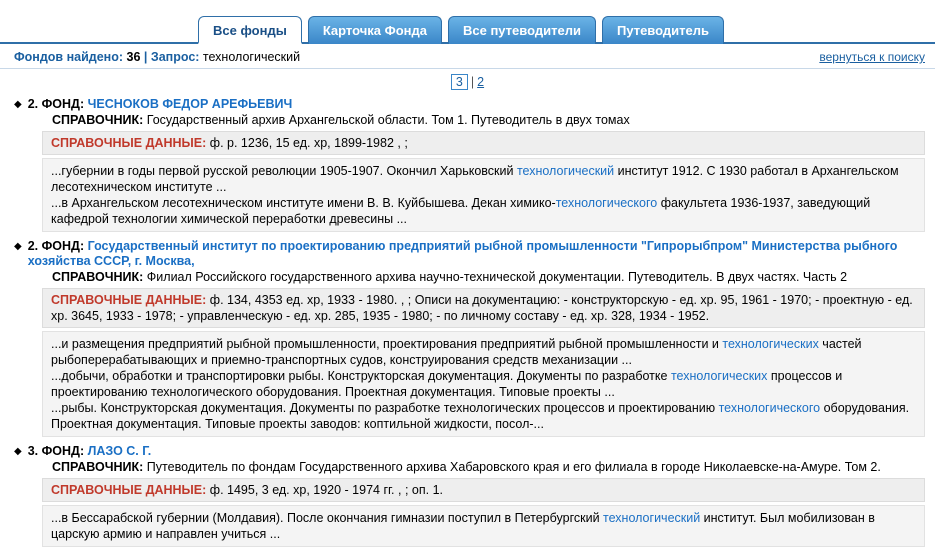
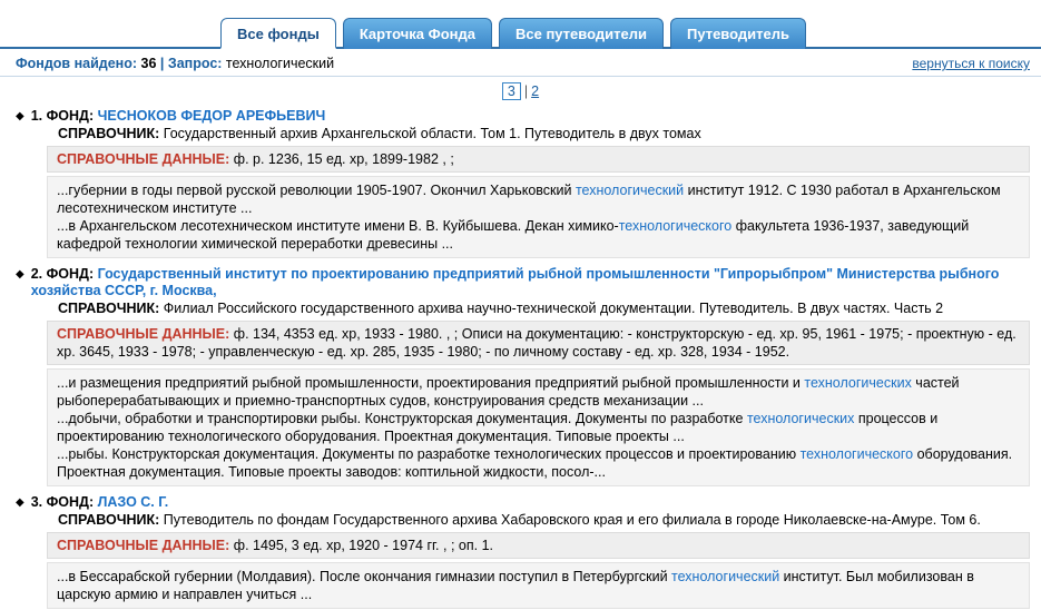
  Все фонды
  Карточка Фонда
  Все путеводители
  Путеводитель
  Фондов найдено: 36 | Запрос: технологический
  вернуться к поиску
  3 | 2
  ◆
- 2. ФОНД: ЧЕСНОКОВ ФЕДОР АРЕФЬЕВИЧ
+ 1. ФОНД: ЧЕСНОКОВ ФЕДОР АРЕФЬЕВИЧ
  СПРАВОЧНИК: Государственный архив Архангельской области. Том 1. Путеводитель в двух томах
  СПРАВОЧНЫЕ ДАННЫЕ: ф. р. 1236, 15 ед. хр, 1899-1982 , ;
  ...губернии в годы первой русской революции 1905-1907. Окончил Харьковский технологический институт 1912. С 1930 работал в Архангельском лесотехническом институте ...
  ...в Архангельском лесотехническом институте имени В. В. Куйбышева. Декан химико-технологического факультета 1936-1937, заведующий кафедрой технологии химической переработки древесины ...
  ◆
  2. ФОНД: Государственный институт по проектированию предприятий рыбной промышленности "Гипрорыбпром" Министерства рыбного хозяйства СССР, г. Москва,
  СПРАВОЧНИК: Филиал Российского государственного архива научно-технической документации. Путеводитель. В двух частях. Часть 2
- СПРАВОЧНЫЕ ДАННЫЕ: ф. 134, 4353 ед. хр, 1933 - 1980. , ; Описи на документацию: - конструкторскую - ед. хр. 95, 1961 - 1970; - проектную - ед. хр. 3645, 1933 - 1978; - управленческую - ед. хр. 285, 1935 - 1980; - по личному составу - ед. хр. 328, 1934 - 1952.
+ СПРАВОЧНЫЕ ДАННЫЕ: ф. 134, 4353 ед. хр, 1933 - 1980. , ; Описи на документацию: - конструкторскую - ед. хр. 95, 1961 - 1975; - проектную - ед. хр. 3645, 1933 - 1978; - управленческую - ед. хр. 285, 1935 - 1980; - по личному составу - ед. хр. 328, 1934 - 1952.
  ...и размещения предприятий рыбной промышленности, проектирования предприятий рыбной промышленности и технологических частей рыбоперерабатывающих и приемно-транспортных судов, конструирования средств механизации ...
  ...добычи, обработки и транспортировки рыбы. Конструкторская документация. Документы по разработке технологических процессов и проектированию технологического оборудования. Проектная документация. Типовые проекты ...
  ...рыбы. Конструкторская документация. Документы по разработке технологических процессов и проектированию технологического оборудования. Проектная документация. Типовые проекты заводов: коптильной жидкости, посол-...
  ◆
  3. ФОНД: ЛАЗО С. Г.
- СПРАВОЧНИК: Путеводитель по фондам Государственного архива Хабаровского края и его филиала в городе Николаевске-на-Амуре. Том 2.
+ СПРАВОЧНИК: Путеводитель по фондам Государственного архива Хабаровского края и его филиала в городе Николаевске-на-Амуре. Том 6.
  СПРАВОЧНЫЕ ДАННЫЕ: ф. 1495, 3 ед. хр, 1920 - 1974 гг. , ; оп. 1.
  ...в Бессарабской губернии (Молдавия). После окончания гимназии поступил в Петербургский технологический институт. Был мобилизован в царскую армию и направлен учиться ...
